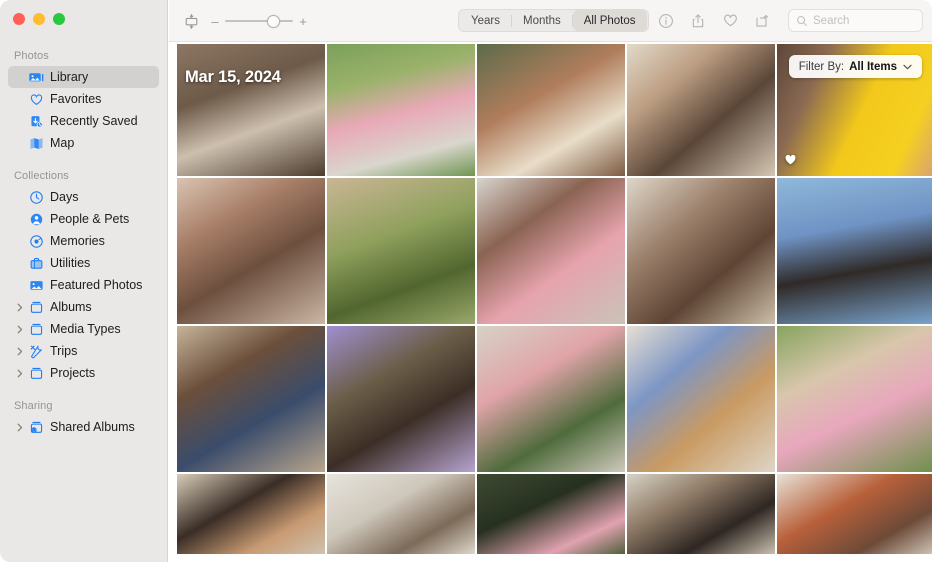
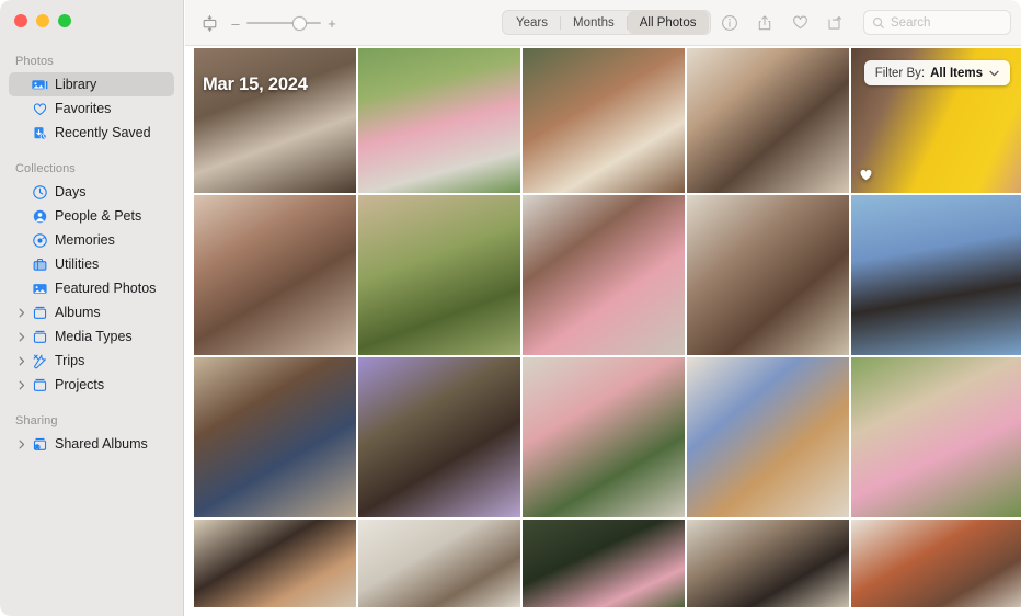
  Photos
  Library
  Favorites
  Recently Saved
- Map
  Collections
  Days
  People & Pets
  Memories
  Utilities
  Featured Photos
  Albums
  Media Types
  Trips
  Projects
  Sharing
  Shared Albums
  –
  +
  Years
  Months
  All Photos
  Search
  Mar 15, 2024
  Filter By:
  All Items
